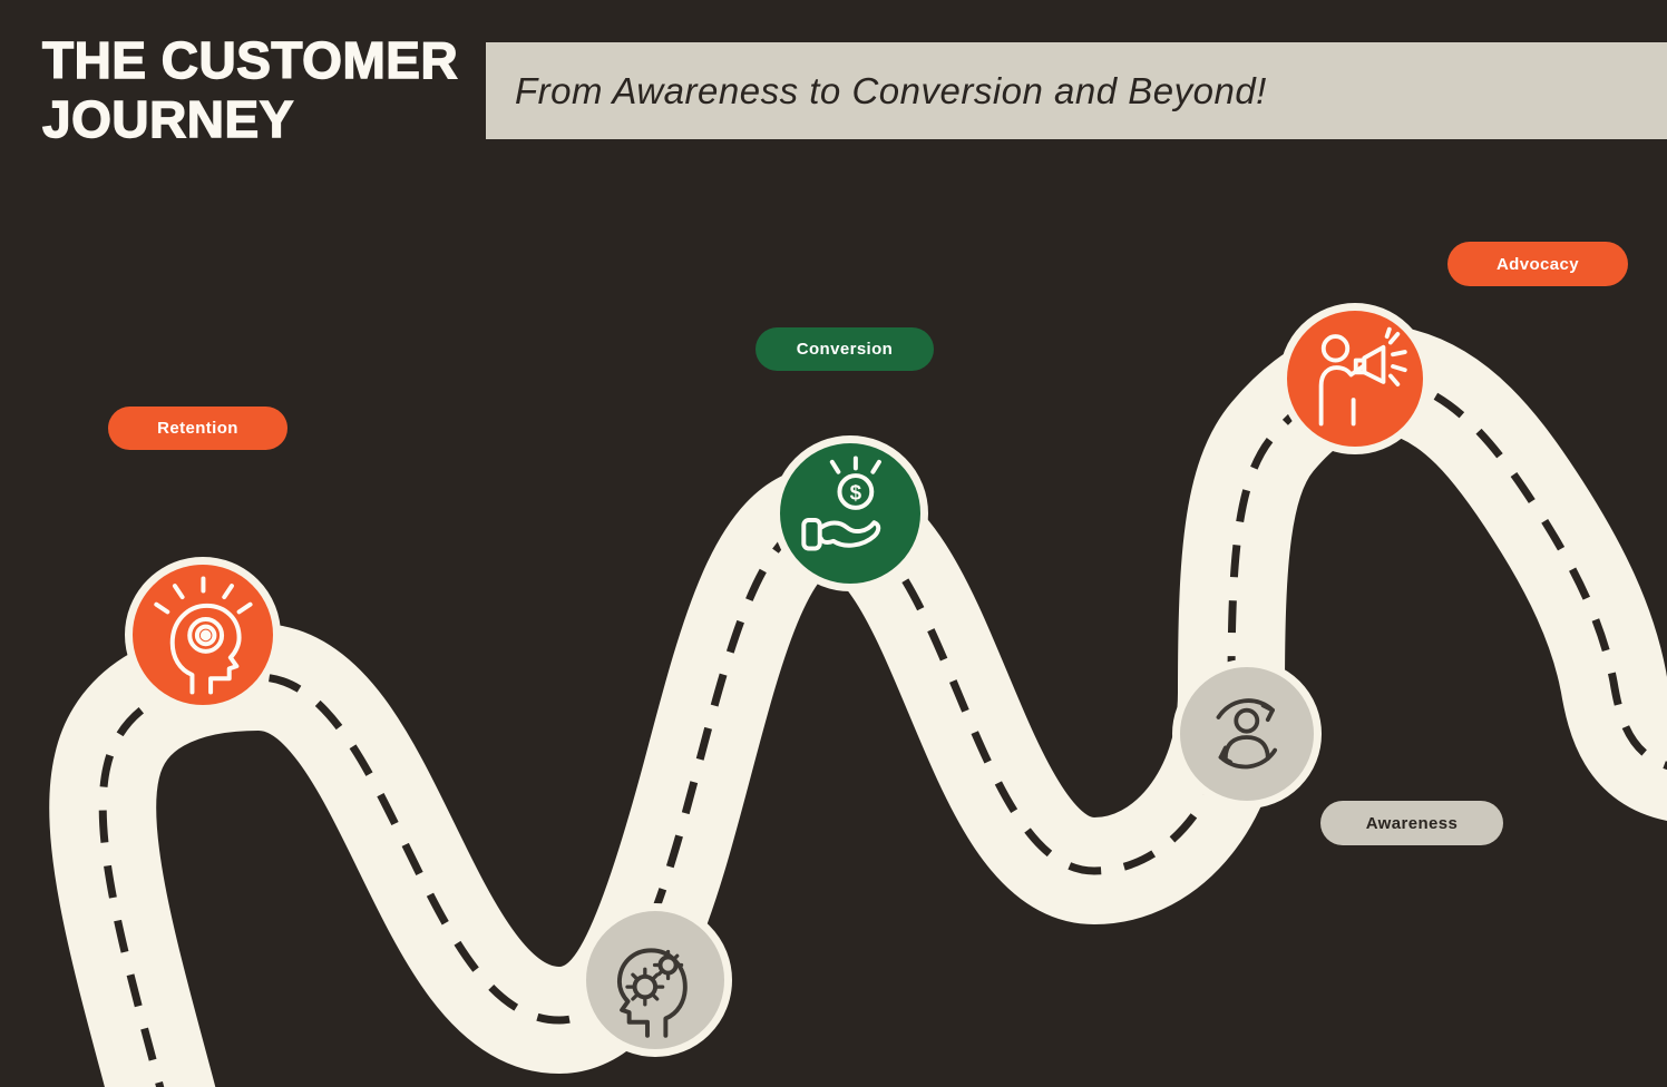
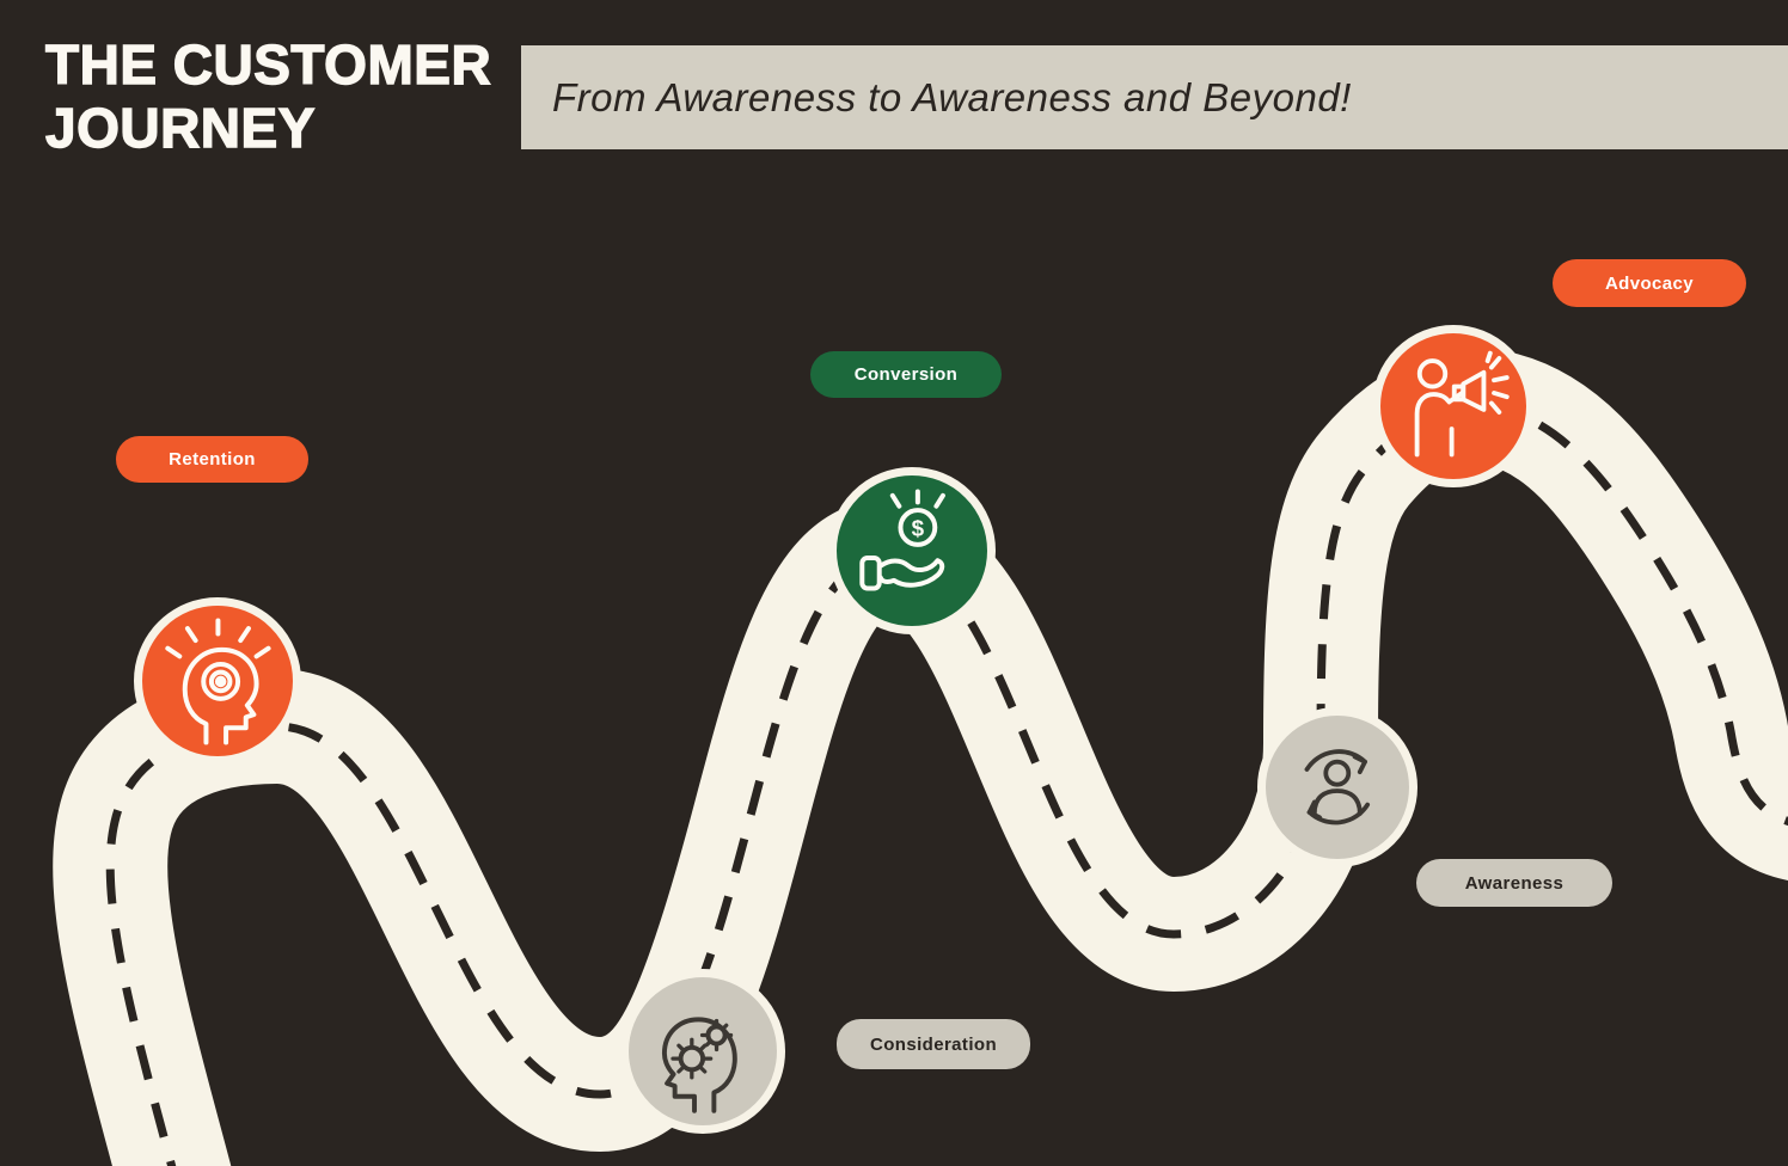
  THE CUSTOMER
  JOURNEY
- From Awareness to Conversion and Beyond!
+ From Awareness to Awareness and Beyond!
  Retention
  Conversion
  Advocacy
  Awareness
+ Consideration
  $
